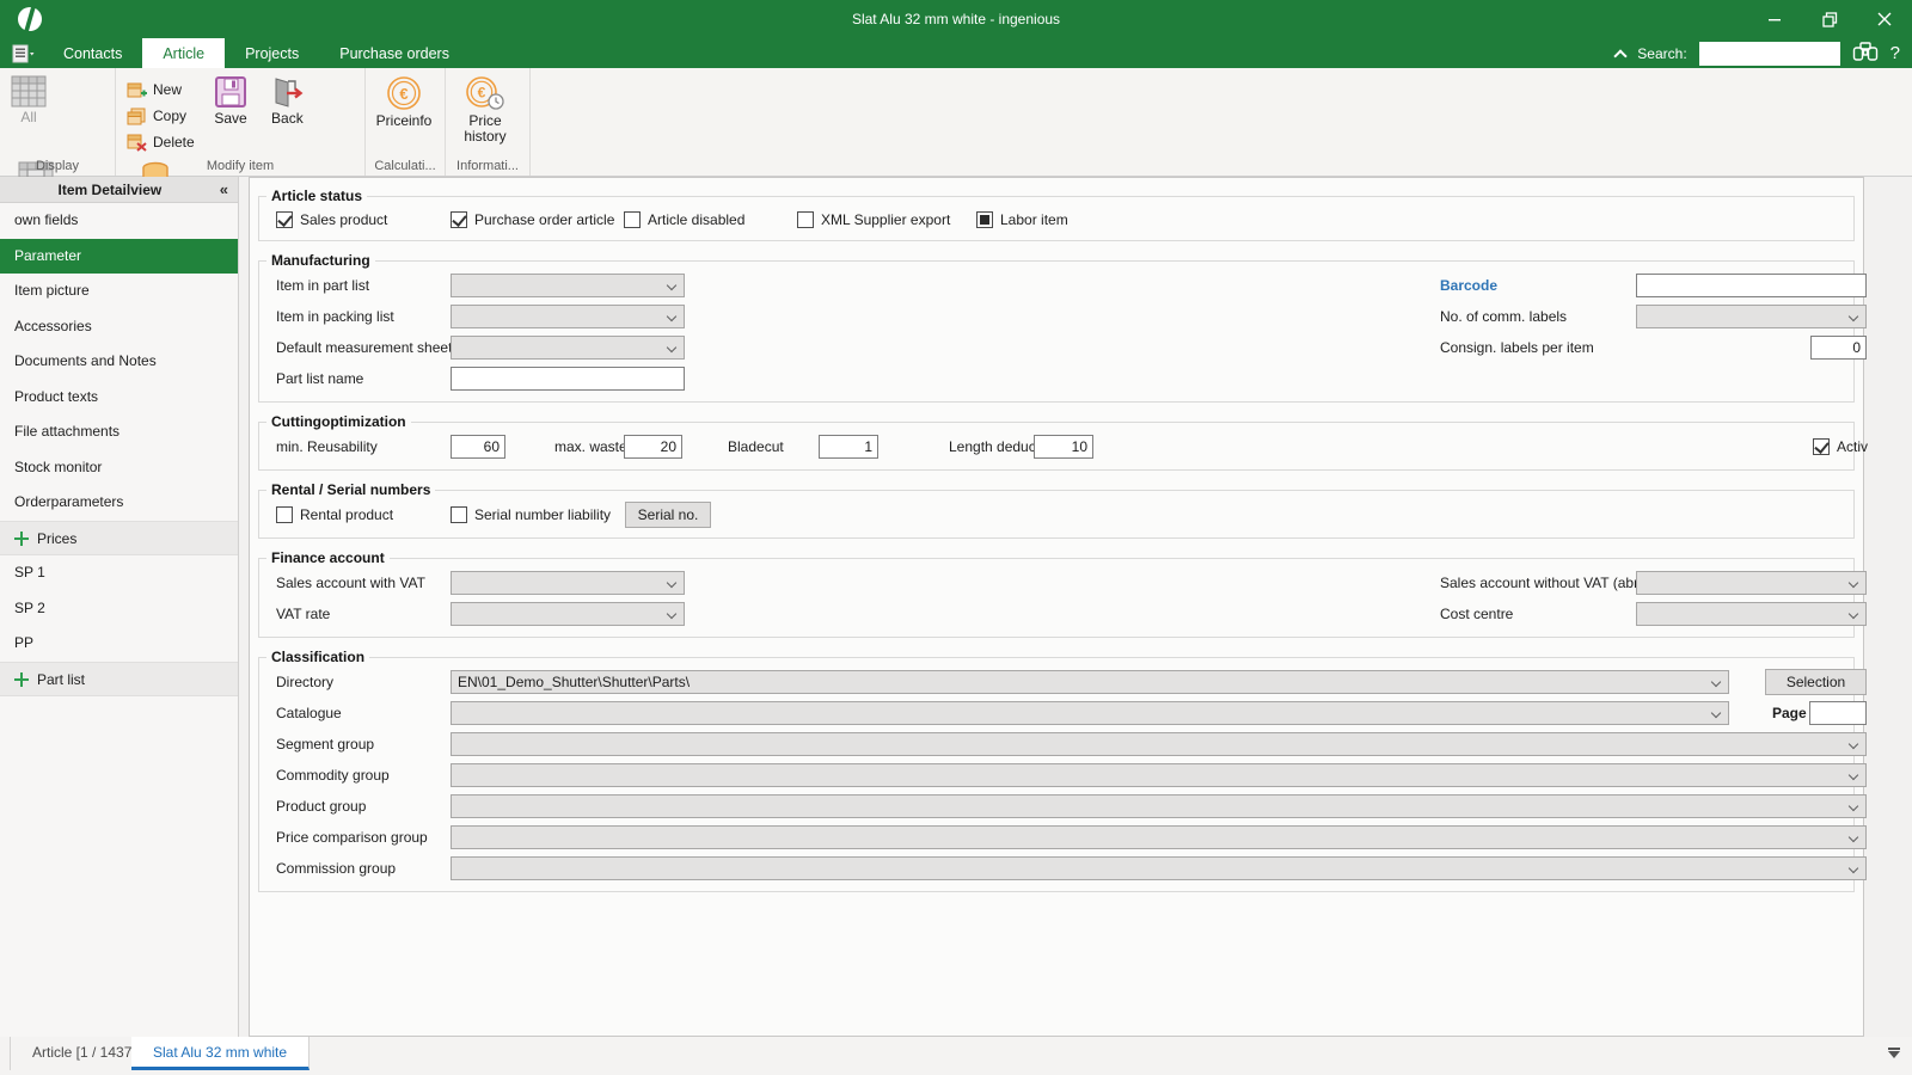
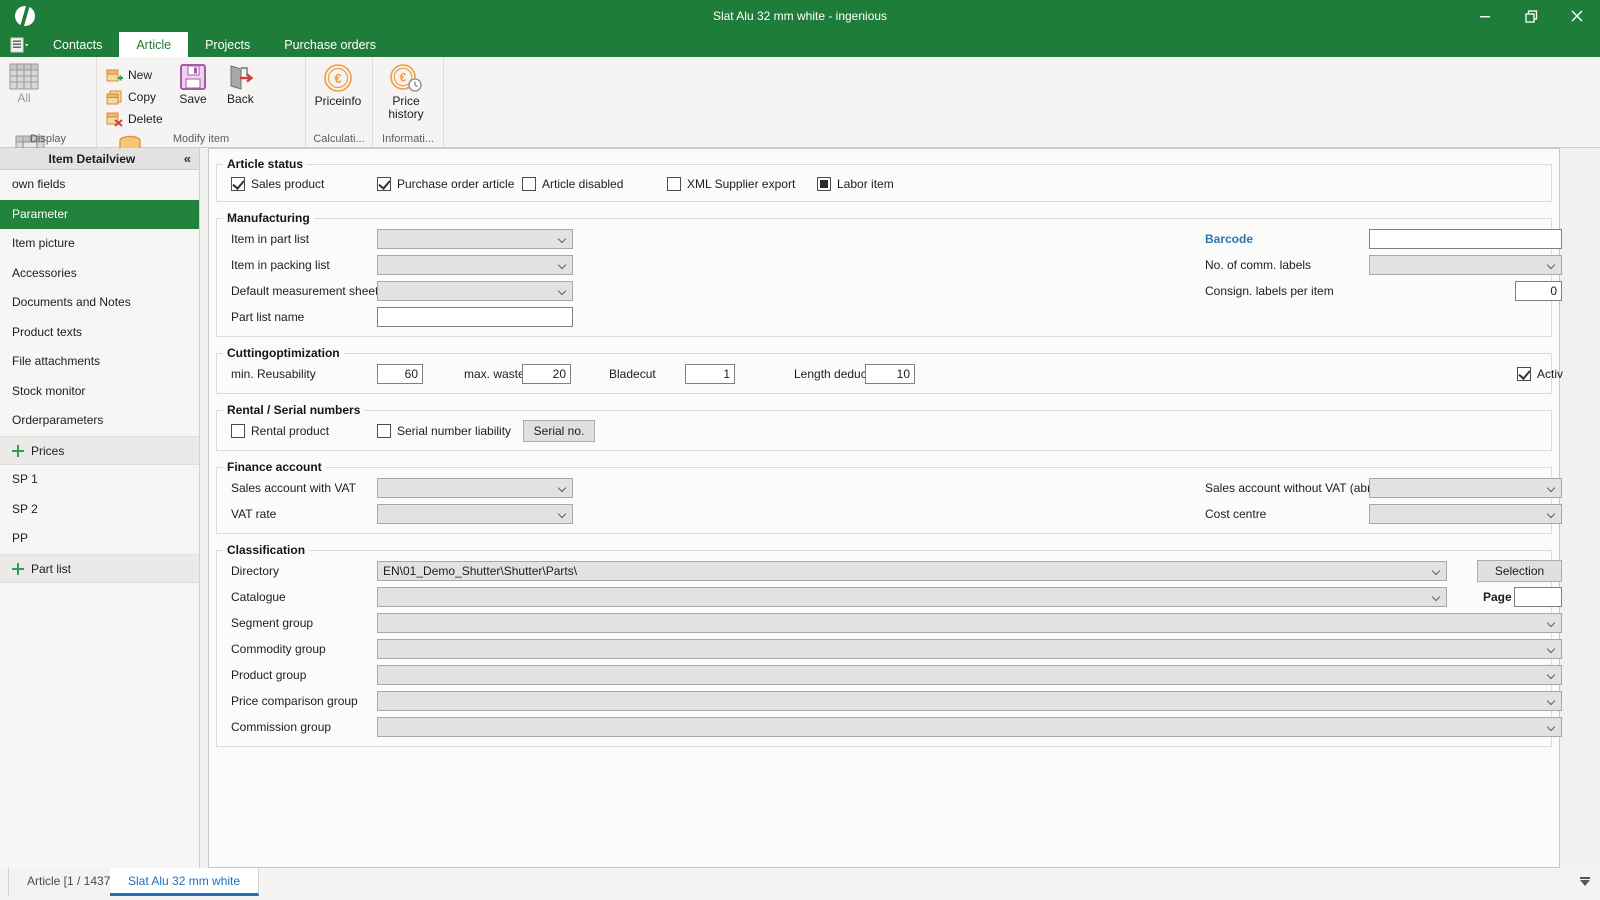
  Slat Alu 32 mm white - ingenious
  Contacts
  Article
  Projects
  Purchase orders
- Search:
- ?
  All
  Display
  New
  Copy
  Delete
  Save
  Back
  Modify item
  €
  Priceinfo
  Calculati...
  €
  Price history
  Informati...
  Item Detailview
  «
  own fields
  Parameter
  Item picture
  Accessories
  Documents and Notes
  Product texts
  File attachments
  Stock monitor
  Orderparameters
  Prices
  SP 1
  SP 2
  PP
  Part list
  Article status
  Sales product
  Purchase order article
  Article disabled
  XML Supplier export
  Labor item
  Manufacturing
  Item in part list
  Barcode
  Item in packing list
  No. of comm. labels
  Default measurement shee
  Consign. labels per item
  0
  Part list name
  Cuttingoptimization
  min. Reusability
  60
  max. wast
  20
  Bladecut
  1
  Length deduc
  10
  Activ
  Rental / Serial numbers
  Rental product
  Serial number liability
  Serial no.
  Finance account
  Sales account with VAT
  Sales account without VAT (ab
  VAT rate
  Cost centre
  Classification
  Directory
  EN\01_Demo_Shutter\Shutter\Parts\
  Selection
  Catalogue
  Page
  Segment group
  Commodity group
  Product group
  Price comparison group
  Commission group
  Article [1 / 1437
  Slat Alu 32 mm white
